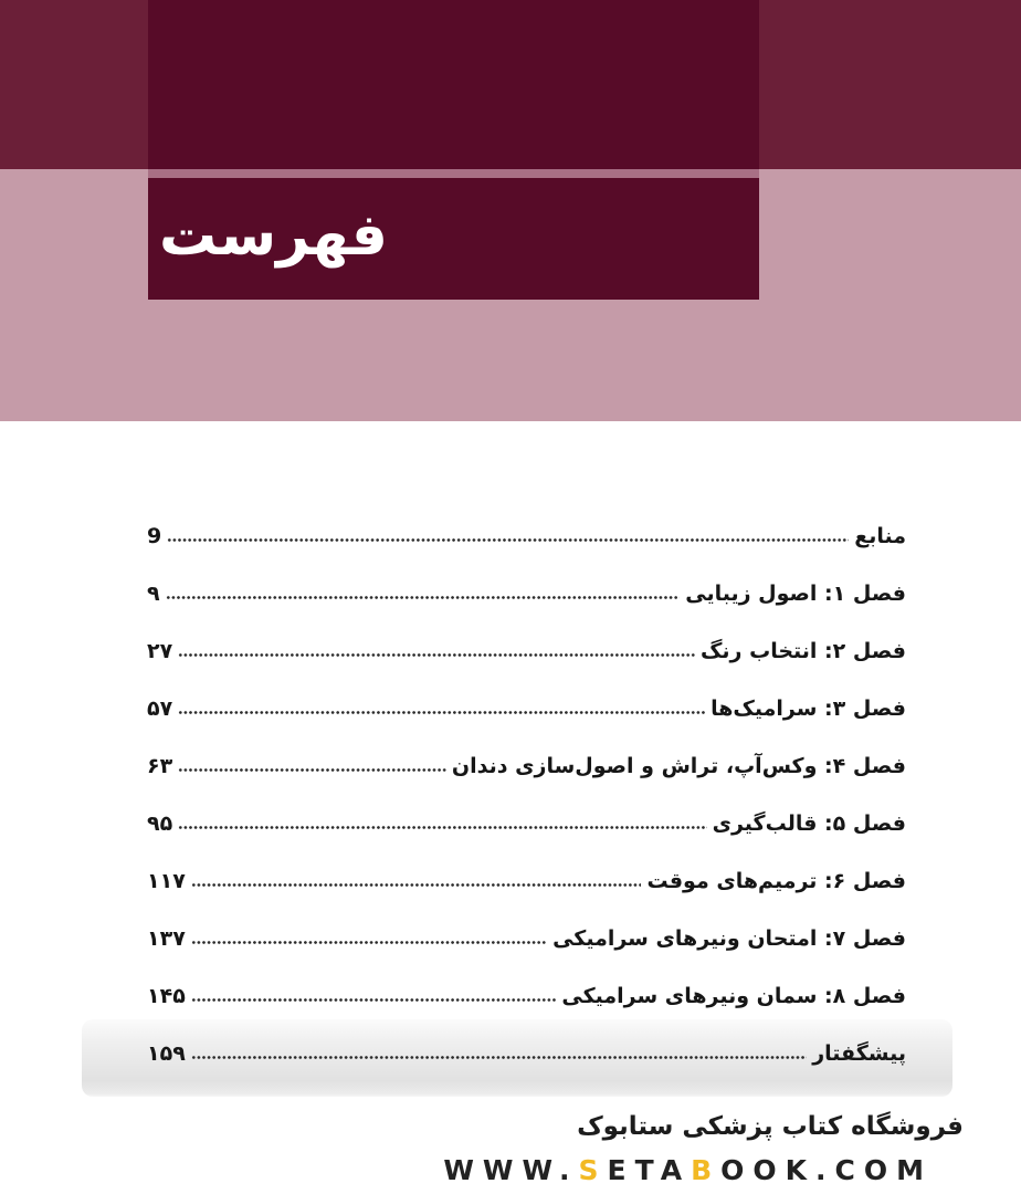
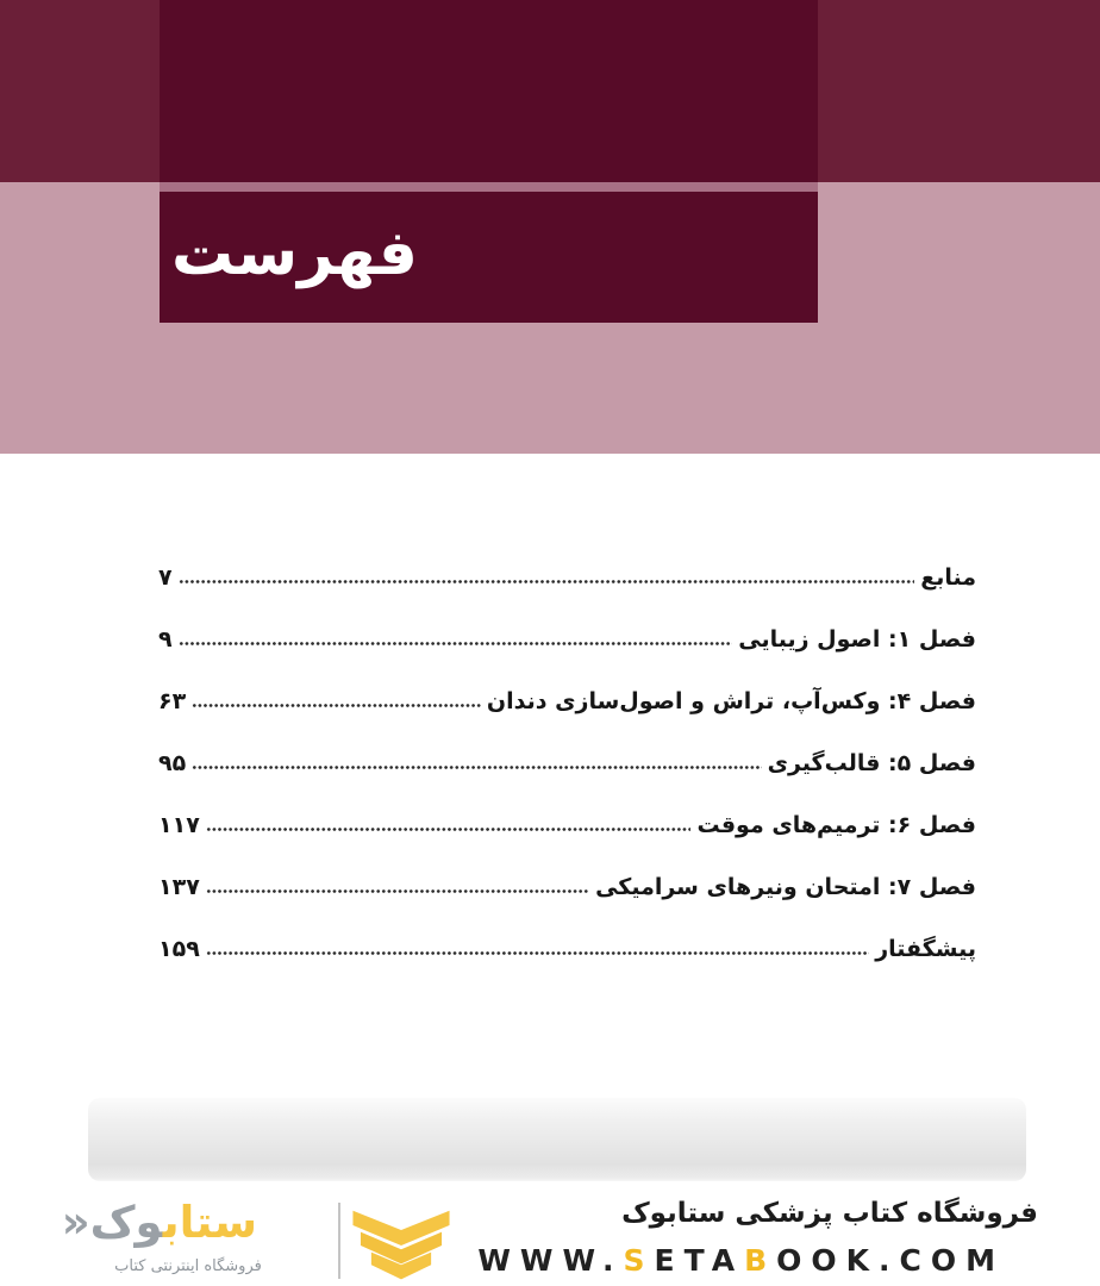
  فهرست
- 9
+ ۷
  منابع
  ۹
  فصل ۱: اصول زیبایی
- ۲۷
- فصل ۲: انتخاب رنگ
- ۵۷
- فصل ۳: سرامیک‌ها
  ۶۳
  فصل ۴: وکس‌آپ، تراش و اصول‌سازی دندان
  ۹۵
  فصل ۵: قالب‌گیری
  ۱۱۷
  فصل ۶: ترمیم‌های موقت
  ۱۳۷
  فصل ۷: امتحان ونیرهای سرامیکی
- ۱۴۵
- فصل ۸: سمان ونیرهای سرامیکی
  ۱۵۹
  پیشگفتار
  فروشگاه کتاب پزشکی ستابوک
  WWW.SETABOOK.COM
+ ستابوک«
+ فروشگاه اینترنتی کتاب
